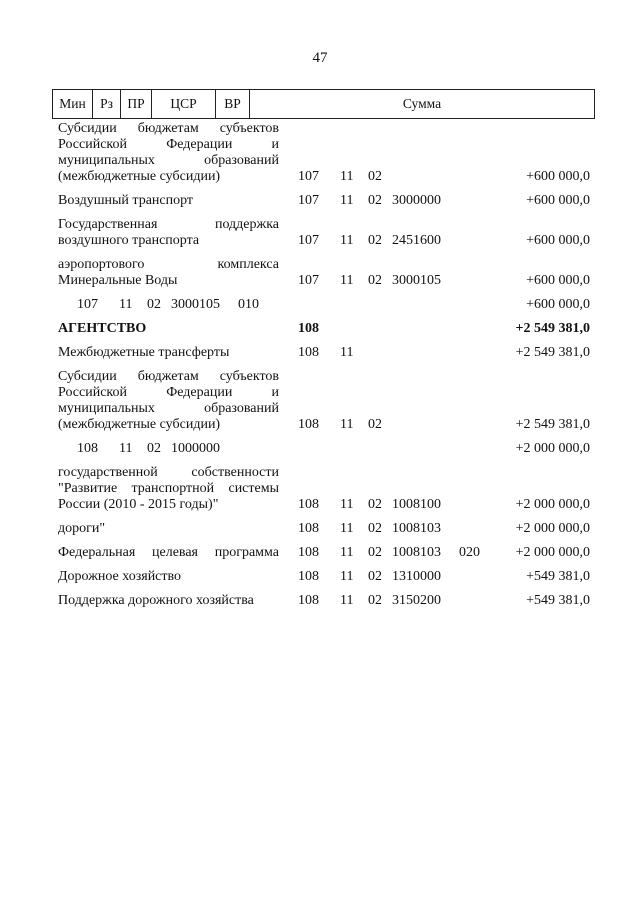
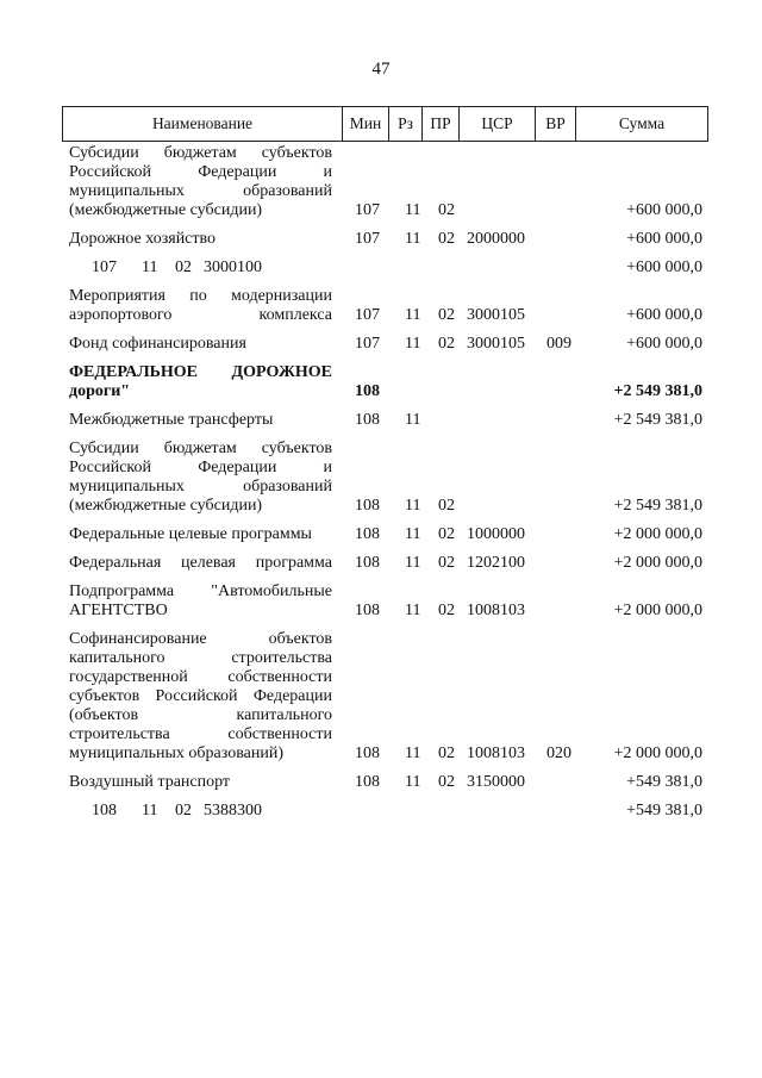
  47
+ Наименование
  Мин
  Рз
  ПР
  ЦСР
  ВР
  Сумма
  Субсидии бюджетам субъектов
  Российской Федерации и
  муниципальных образований
  (межбюджетные субсидии)
  107
  11
  02
  +600 000,0
- Воздушный транспорт
+ Дорожное хозяйство
  107
  11
  02
- 3000000
+ 2000000
  +600 000,0
- Государственная поддержка
- воздушного транспорта
  107
  11
  02
- 2451600
+ 3000100
  +600 000,0
+ Мероприятия по модернизации
  аэропортового комплекса
- Минеральные Воды
  107
  11
  02
  3000105
  +600 000,0
+ Фонд софинансирования
  107
  11
  02
  3000105
- 010
+ 009
  +600 000,0
+ ФЕДЕРАЛЬНОЕ ДОРОЖНОЕ
- АГЕНТСТВО
+ дороги"
  108
  +2 549 381,0
  Межбюджетные трансферты
  108
  11
  +2 549 381,0
  Субсидии бюджетам субъектов
  Российской Федерации и
  муниципальных образований
  (межбюджетные субсидии)
  108
  11
  02
  +2 549 381,0
+ Федеральные целевые программы
  108
  11
  02
  1000000
  +2 000 000,0
- государственной собственности
+ Федеральная целевая программа
- "Развитие транспортной системы
- России (2010 - 2015 годы)"
  108
  11
  02
- 1008100
+ 1202100
  +2 000 000,0
+ Подпрограмма "Автомобильные
- дороги"
+ АГЕНТСТВО
  108
  11
  02
  1008103
  +2 000 000,0
+ Софинансирование объектов
+ капитального строительства
- Федеральная целевая программа
+ государственной собственности
+ субъектов Российской Федерации
+ (объектов капитального
+ строительства собственности
+ муниципальных образований)
  108
  11
  02
  1008103
  020
  +2 000 000,0
- Дорожное хозяйство
+ Воздушный транспорт
  108
  11
  02
- 1310000
+ 3150000
  +549 381,0
- Поддержка дорожного хозяйства
  108
  11
  02
- 3150200
+ 5388300
  +549 381,0
